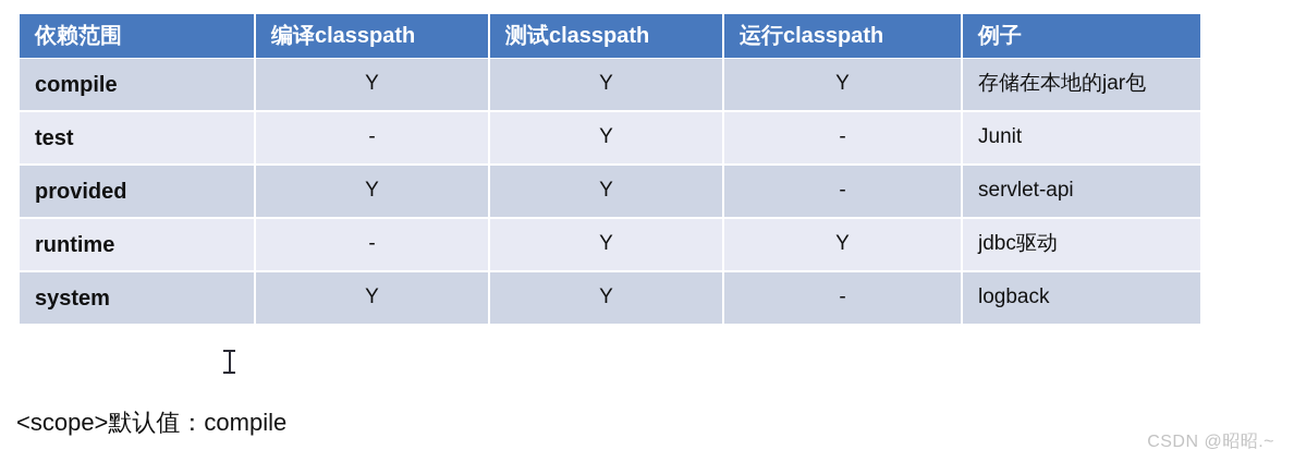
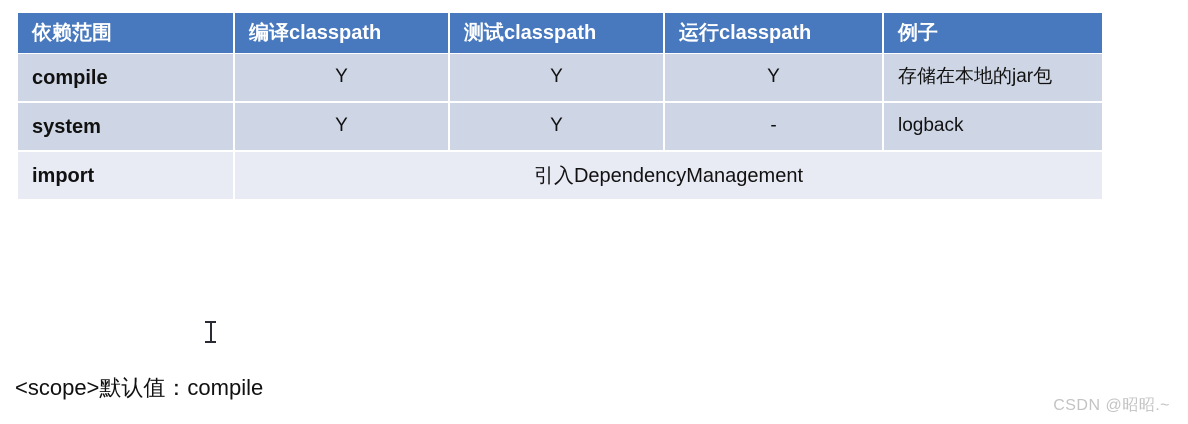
  依赖范围	编译classpath	测试classpath	运行classpath	例子
  compile	Y	Y	Y	存储在本地的jar包
- test	-	Y	-	Junit
- provided	Y	Y	-	servlet-api
- runtime	-	Y	Y	jdbc驱动
  system	Y	Y	-	logback
+ import	引入DependencyManagement
  <scope>默认值：compile
  CSDN @昭昭.~
